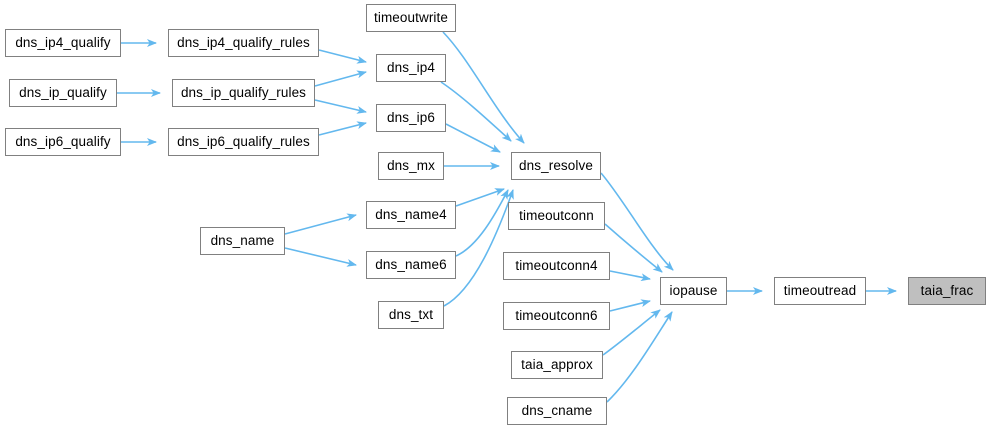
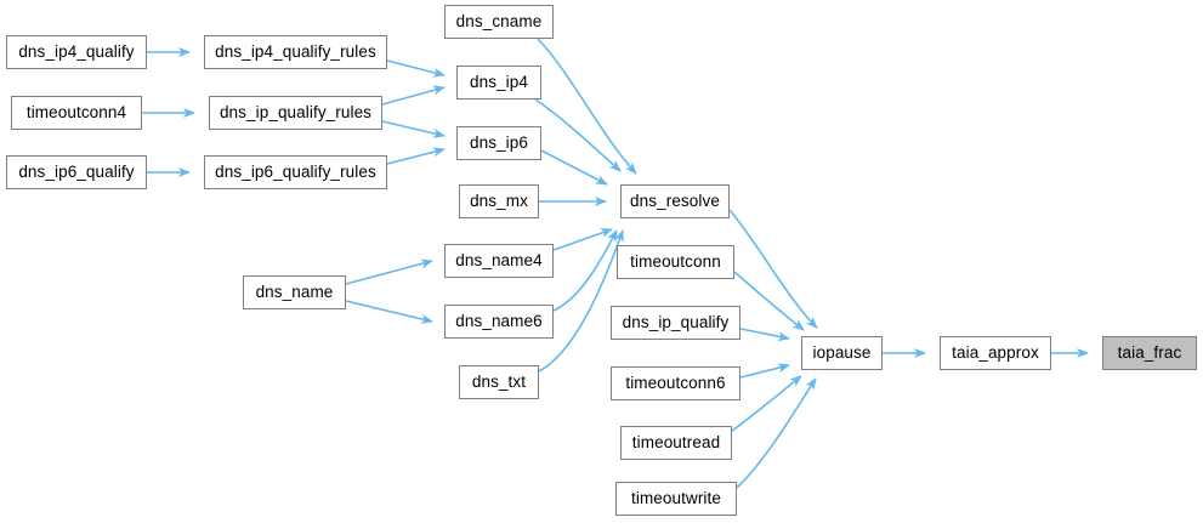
  dns_ip4_qualify
- dns_ip_qualify
+ timeoutconn4
  dns_ip6_qualify
  dns_ip4_qualify_rules
  dns_ip_qualify_rules
  dns_ip6_qualify_rules
- timeoutwrite
+ dns_cname
  dns_ip4
  dns_ip6
  dns_mx
  dns_name
  dns_name4
  dns_name6
  dns_txt
  dns_resolve
  timeoutconn
- timeoutconn4
+ dns_ip_qualify
  timeoutconn6
- taia_approx
+ timeoutread
- dns_cname
+ timeoutwrite
  iopause
- timeoutread
+ taia_approx
  taia_frac
